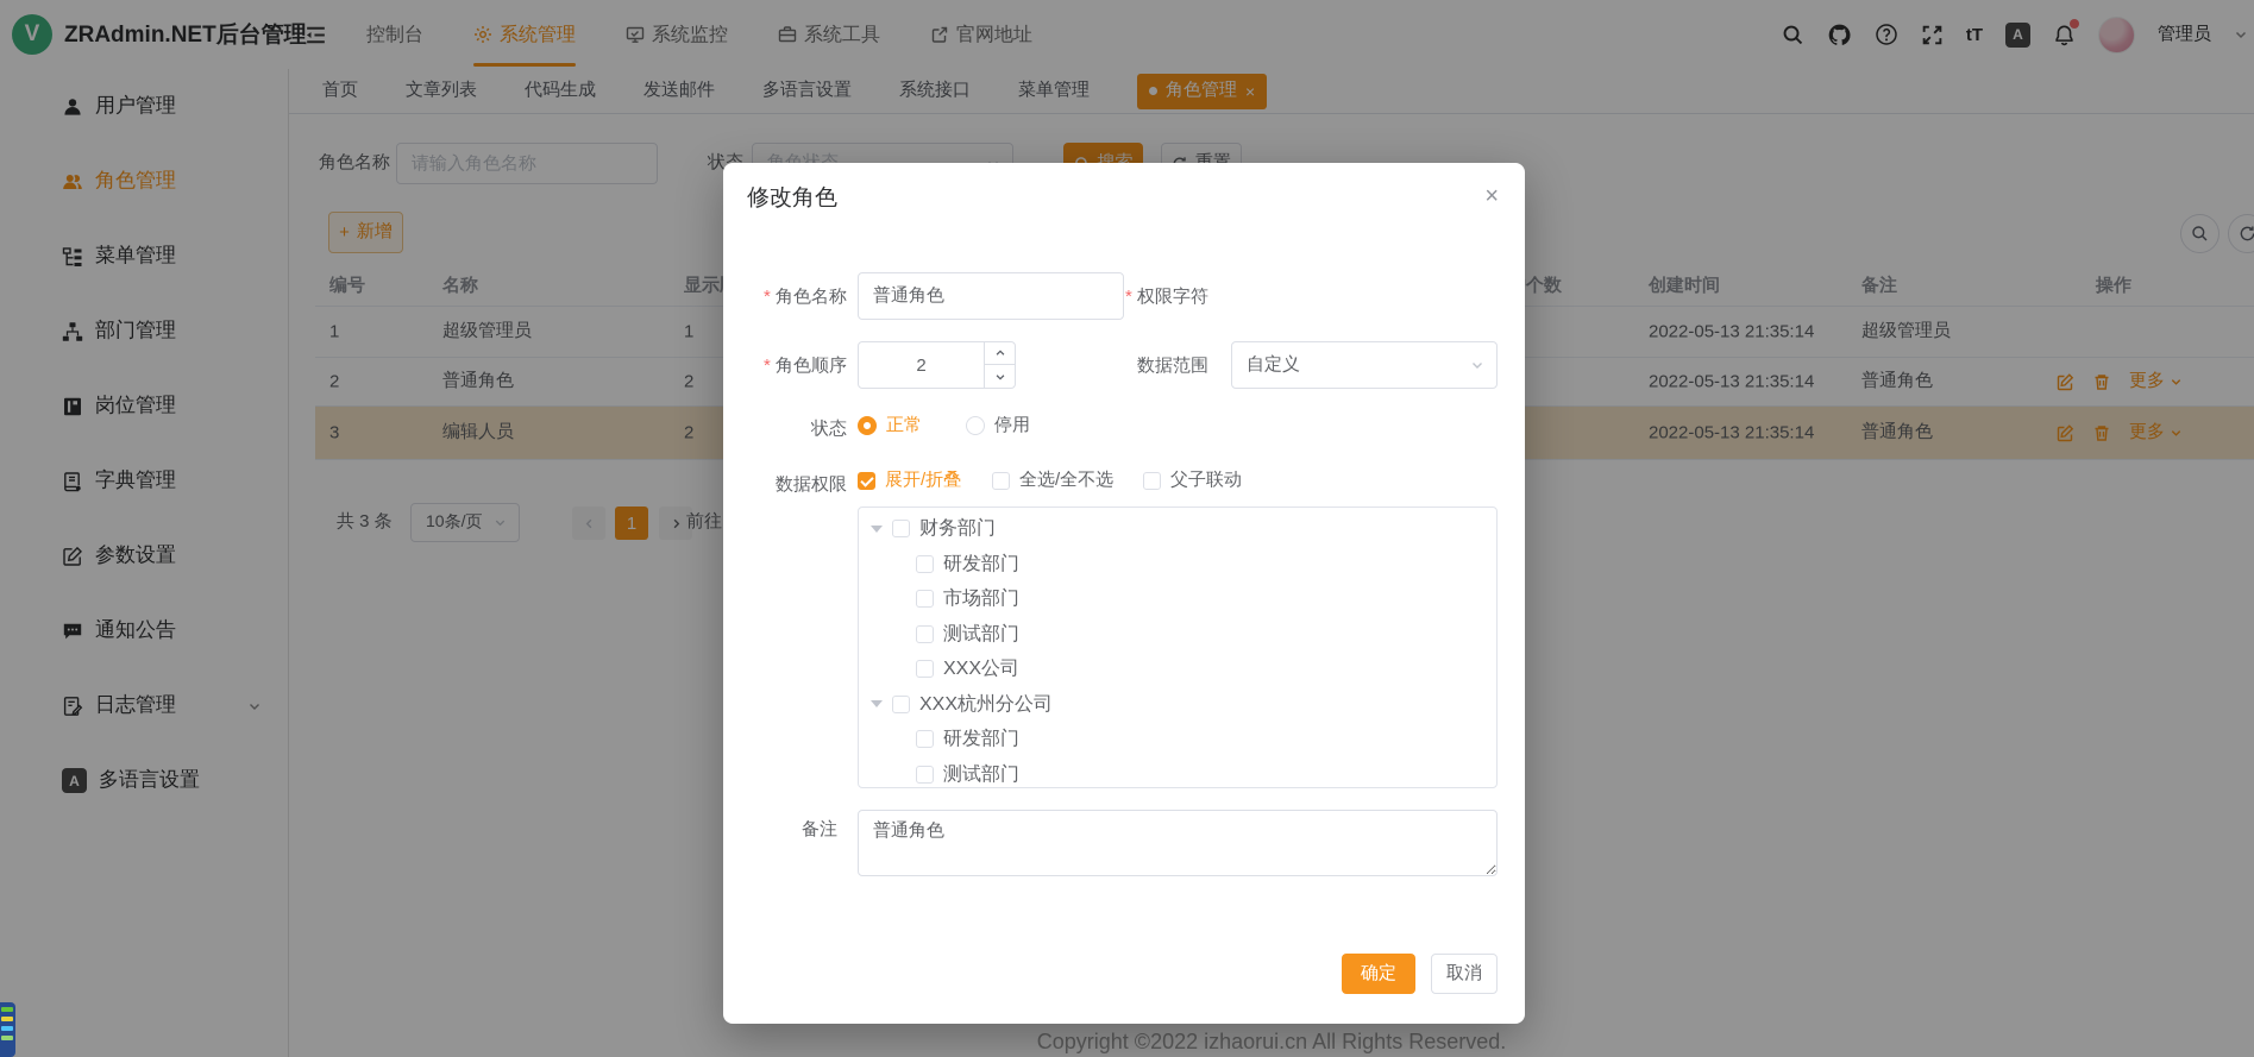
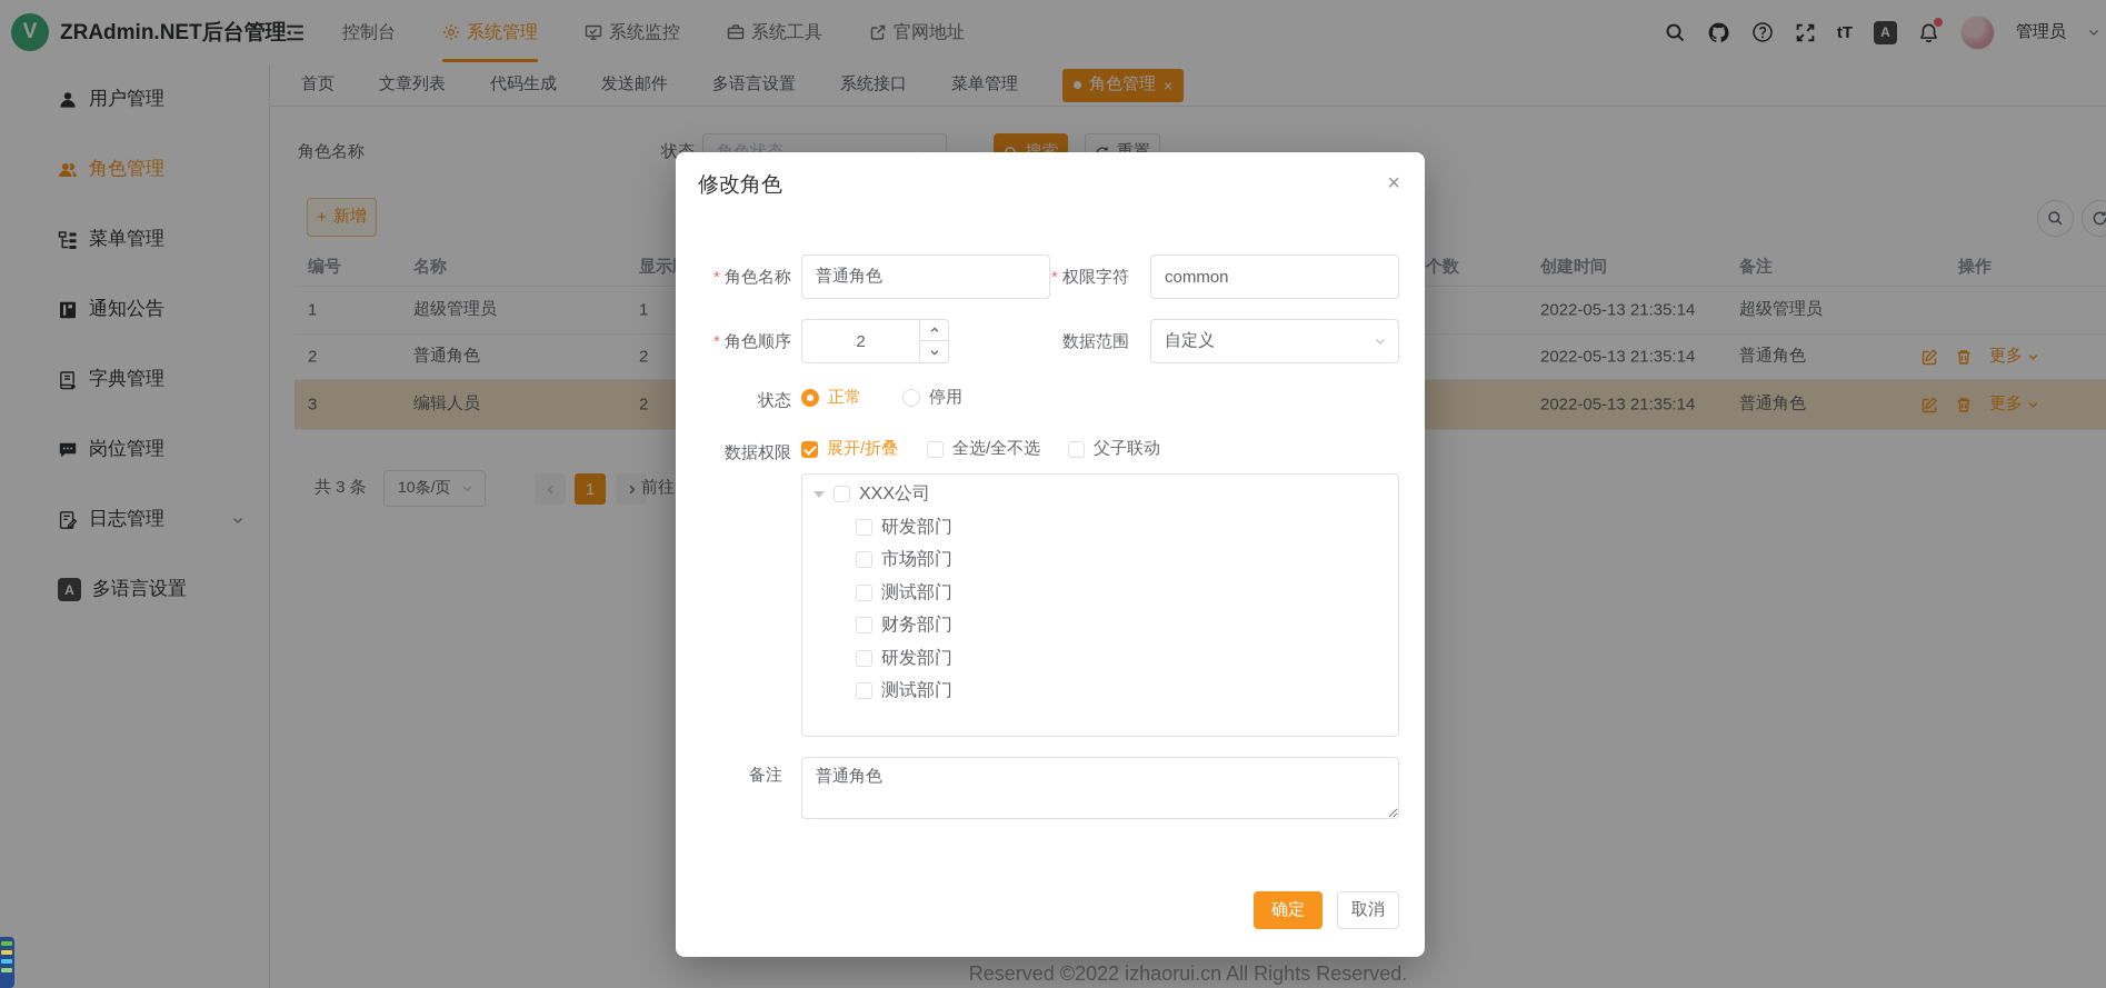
  V
  ZRAdmin.NET后台管理
  控制台
  系统管理
  系统监控
  系统工具
  官网地址
  tT
  A
  管理员
  用户管理
  角色管理
  菜单管理
- 部门管理
- 岗位管理
+ 通知公告
  字典管理
- 参数设置
- 通知公告
+ 岗位管理
  日志管理
  A
  多语言设置
  首页
  文章列表
  代码生成
  发送邮件
  多语言设置
  系统接口
  菜单管理
  角色管理
  ×
  角色名称
- 请输入角色名称
  +
  新增
  编号
  名称
  创建时间
  备注
  操作
  1
  超级管理员
  1
  2022-05-13 21:35:14
  超级管理员
  2
  普通角色
  2
  2022-05-13 21:35:14
  普通角色
  更多
  3
  编辑人员
  2
  2022-05-13 21:35:14
  普通角色
  更多
  共 3 条
  10条/页
  1
  前往
- Copyright ©2022 izhaorui.cn All Rights Reserved.
+ Reserved ©2022 izhaorui.cn All Rights Reserved.
  修改角色
  ×
  角色名称
  普通角色
  权限字符
+ common
  角色顺序
  2
  数据范围
  自定义
  状态
  正常
  停用
  数据权限
  展开/折叠
  全选/全不选
  父子联动
- 财务部门
+ XXX公司
  研发部门
  市场部门
  测试部门
- XXX公司
+ 财务部门
- XXX杭州分公司
  研发部门
  测试部门
  备注
  普通角色
  确定
  取消
